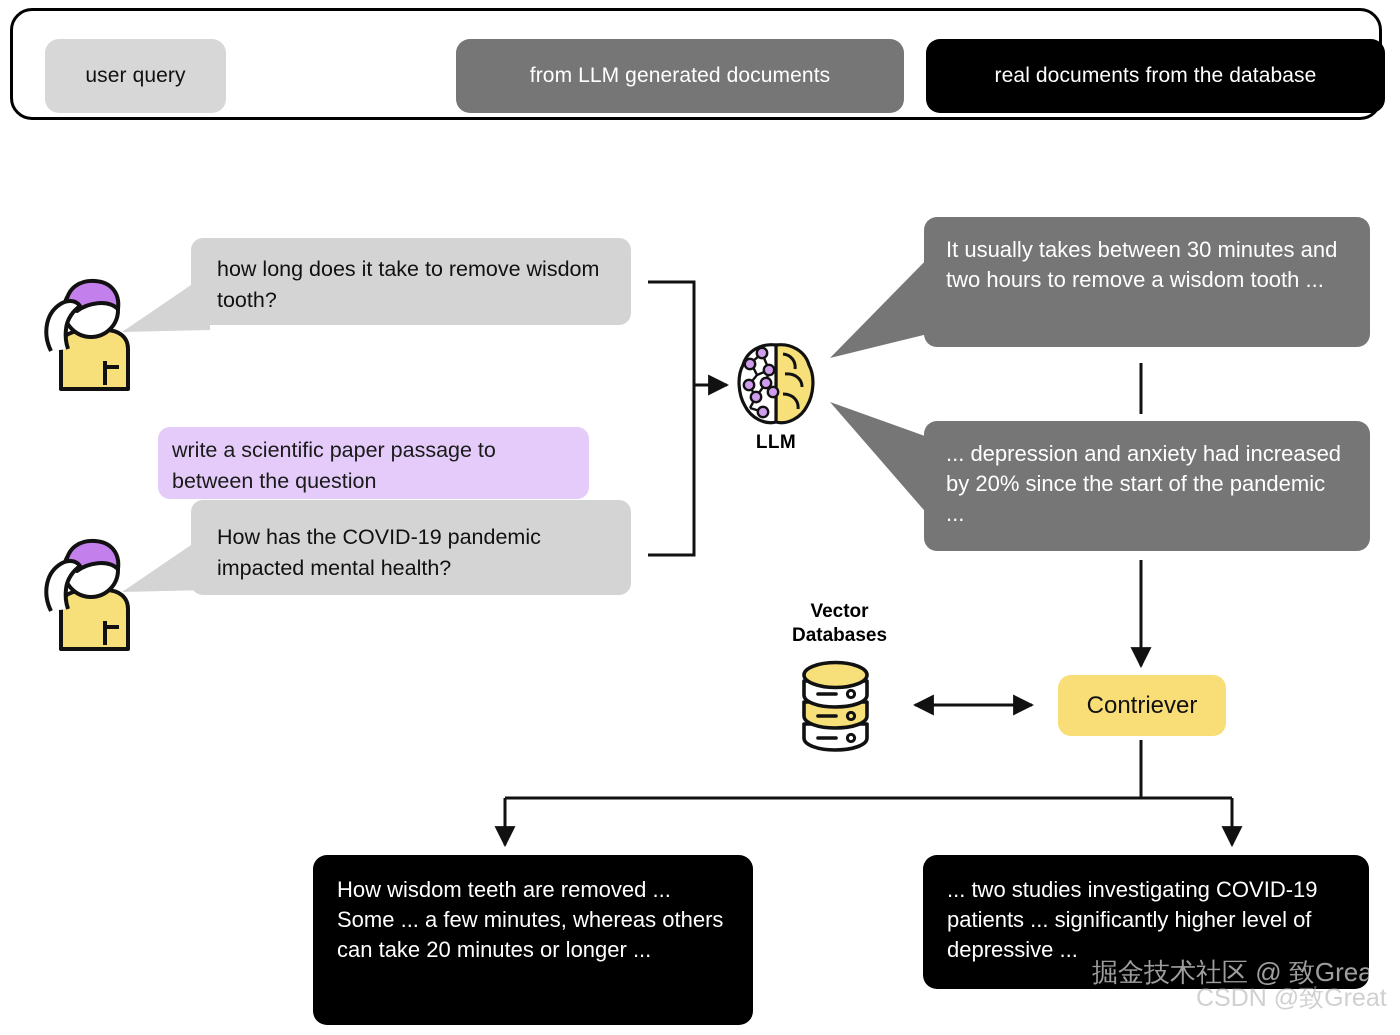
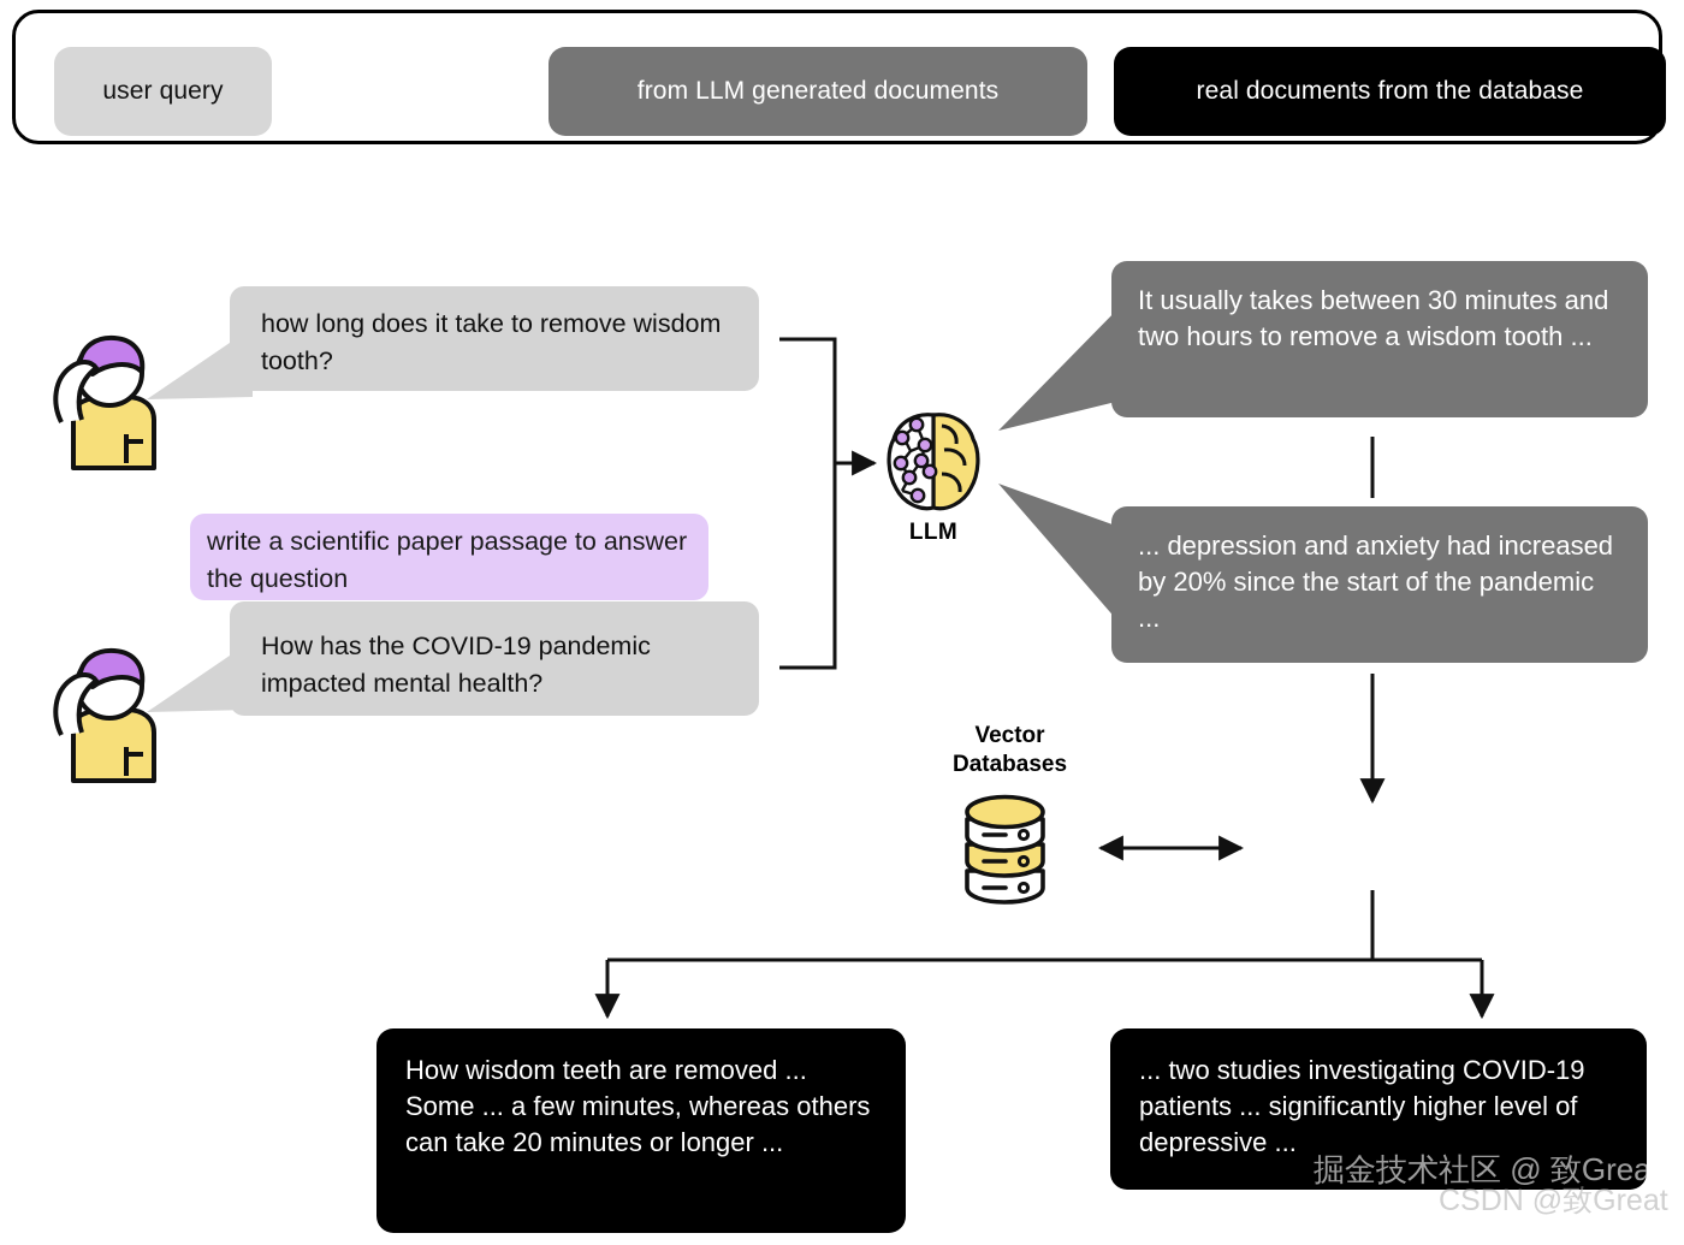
  user query
  from LLM generated documents
  real documents from the database
  how long does it take to remove wisdom tooth?
- write a scientific paper passage to between the question
+ write a scientific paper passage to answer the question
  How has the COVID-19 pandemic impacted mental health?
  LLM
  It usually takes between 30 minutes and two hours to remove a wisdom tooth ...
  ... depression and anxiety had increased by 20% since the start of the pandemic ...
  Vector
  Databases
- Contriever
  How wisdom teeth are removed ... Some ... a few minutes, whereas others can take 20 minutes or longer ...
  ... two studies investigating COVID-19 patients ... significantly higher level of depressive ...
  掘金技术社区 @ 致Great
  CSDN @致Great
